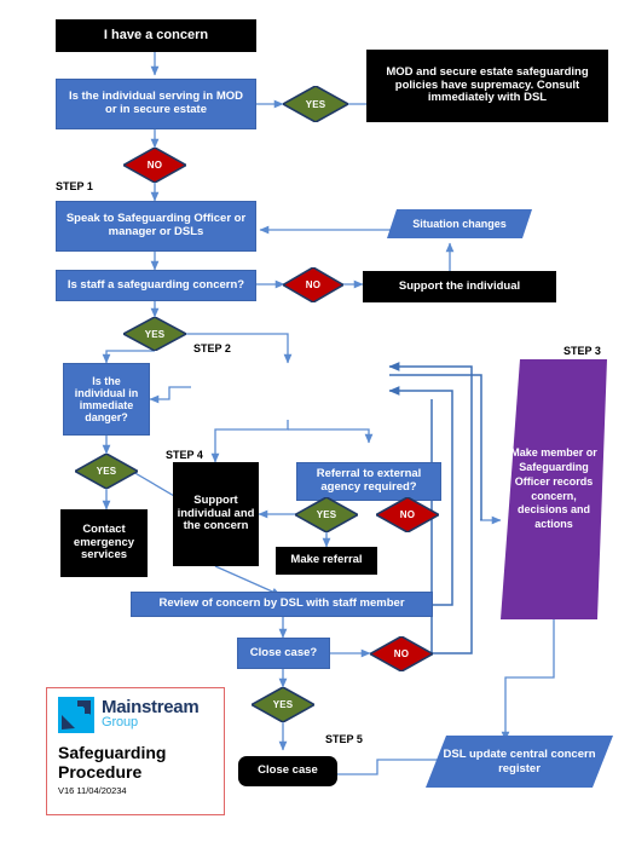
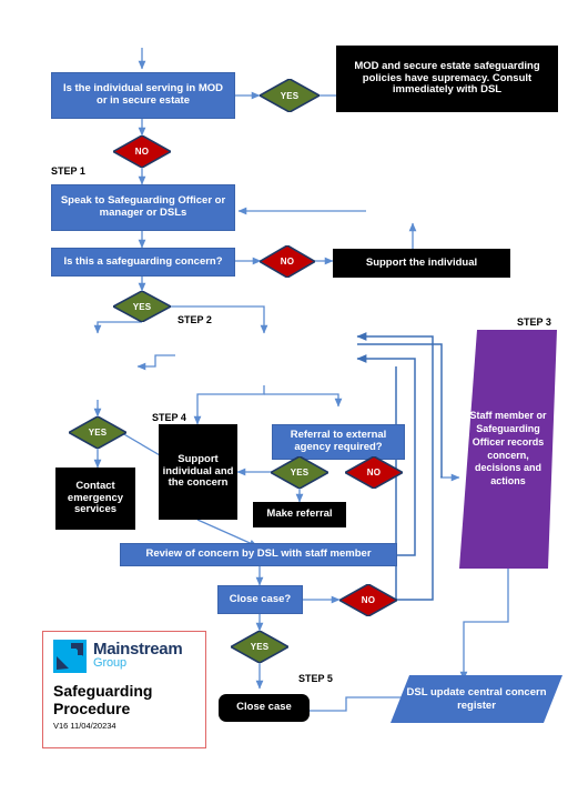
  STEP 1
  STEP 2
  STEP 3
  STEP 4
  STEP 5
- I have a concern
  Is the individual serving in MOD or in secure estate
  MOD and secure estate safeguarding policies have supremacy. Consult immediately with DSL
  Speak to Safeguarding Officer or manager or DSLs
- Is staff a safeguarding concern?
+ Is this a safeguarding concern?
  Support the individual
- Situation changes
- Is the individual in immediate danger?
- Make member or Safeguarding Officer records concern, decisions and actions
+ Staff member or Safeguarding Officer records concern, decisions and actions
  Referral to external agency required?
  Support individual and the concern
  Contact emergency services
  Make referral
  Review of concern by DSL with staff member
  Close case?
  Close case
  DSL update central concern register
  YES
  NO
  NO
  YES
  YES
  YES
  NO
  NO
  YES
  Mainstream
  Group
  Safeguarding Procedure
  V16 11/04/20234
